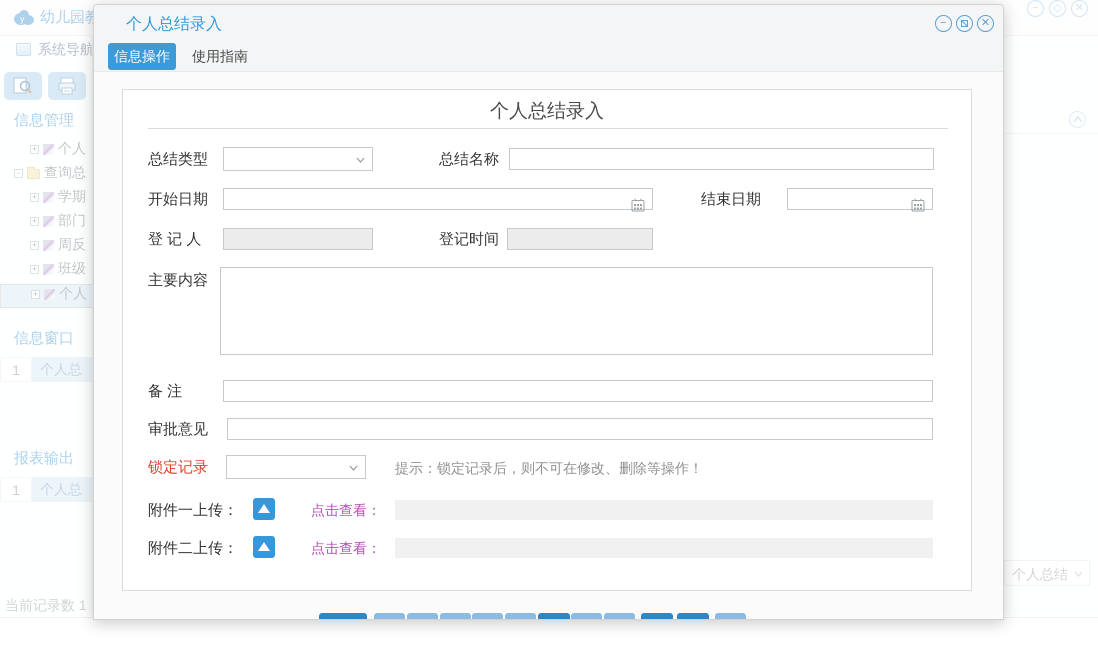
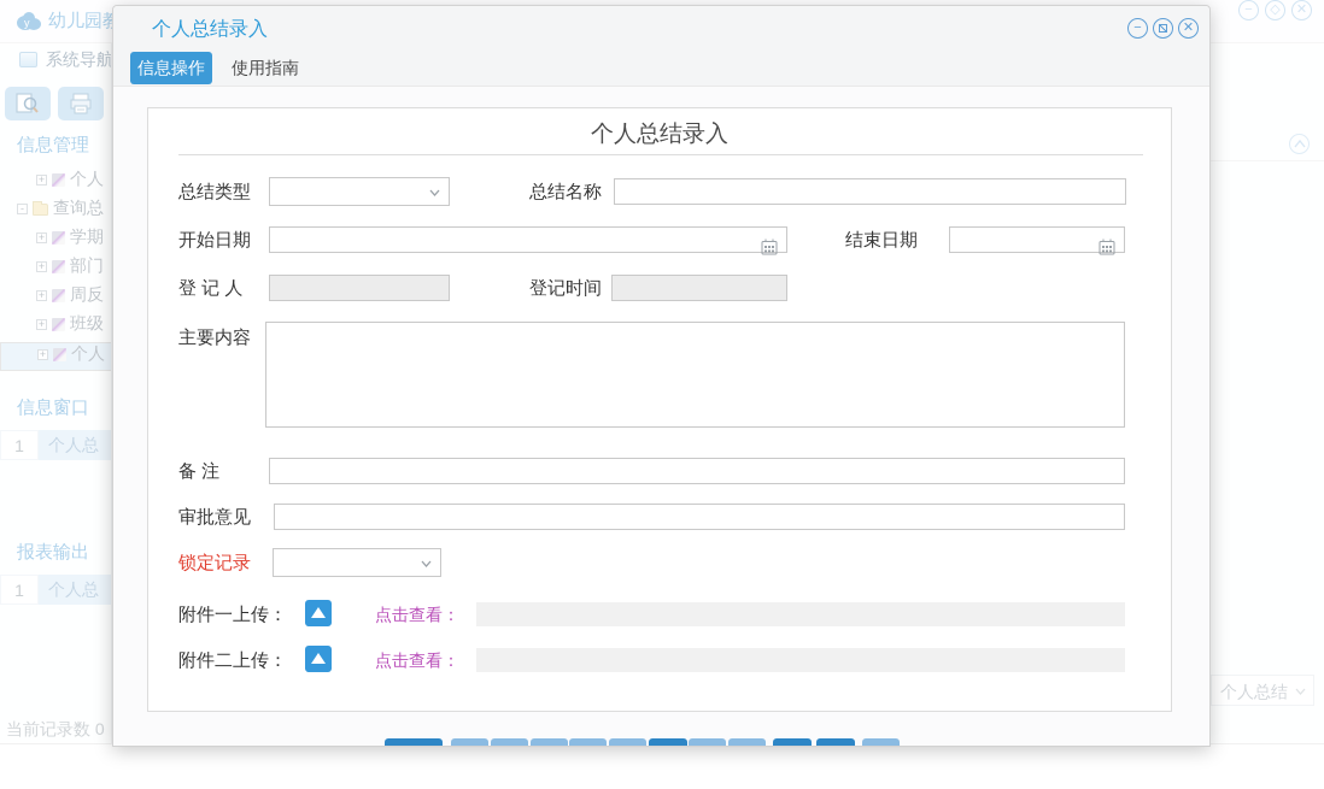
  y
  幼儿园
  −
  ◇
  ✕
  系统导航
  信息管理
  + 个人
  - 查询总
  + 学期
  + 部门
  + 周反
  + 班级
  + 个人
  信息窗口
  1
  个人总
  报表输出
  1
  个人总
- 当前记录数 1
+ 当前记录数 0
  个人总结
  个人总结录入
  −
  ✕
  信息操作
  使用指南
  个人总结录入
  总结类型
  总结名称
  开始日期
  结束日期
  登 记 人
  登记时间
  主要内容
  备 注
  审批意见
  锁定记录
- 提示：锁定记录后，则不可在修改、删除等操作！
  附件一上传：
  点击查看：
  附件二上传：
  点击查看：
